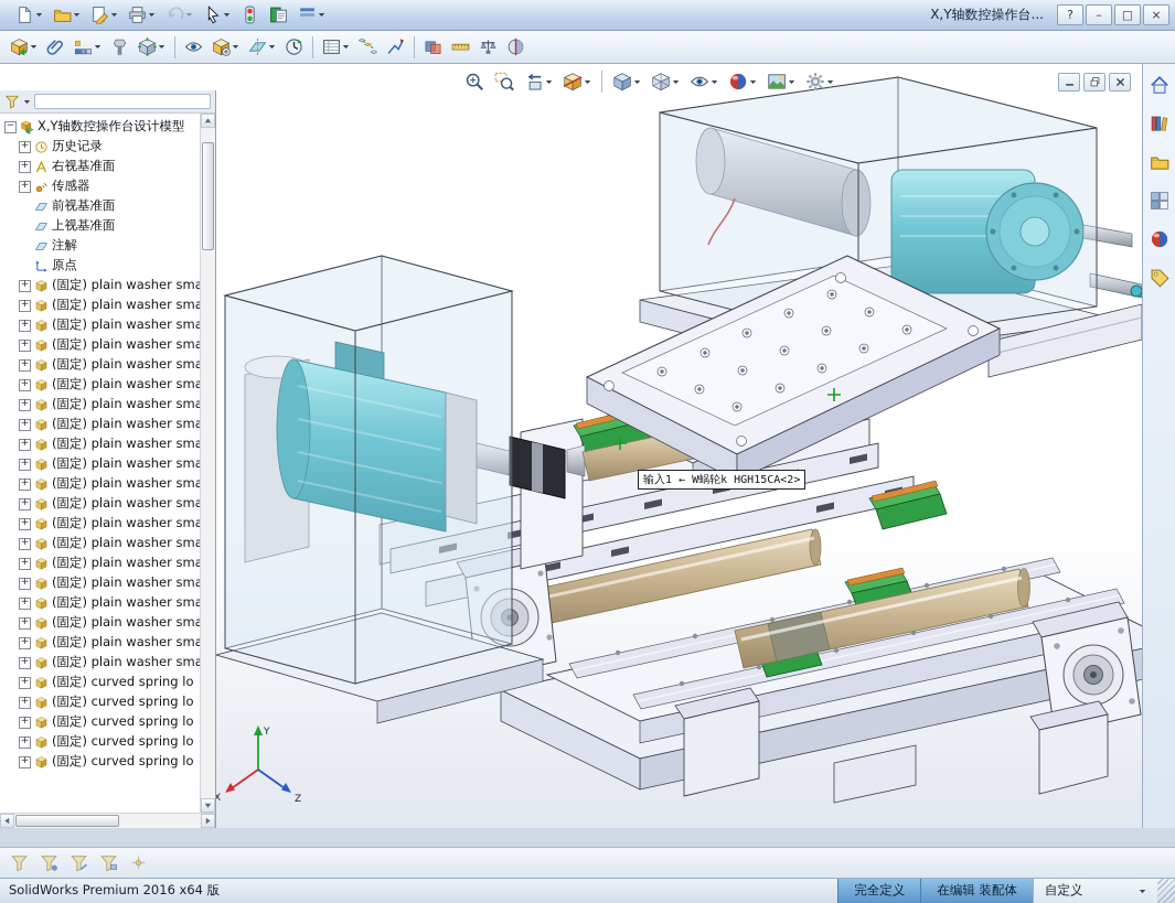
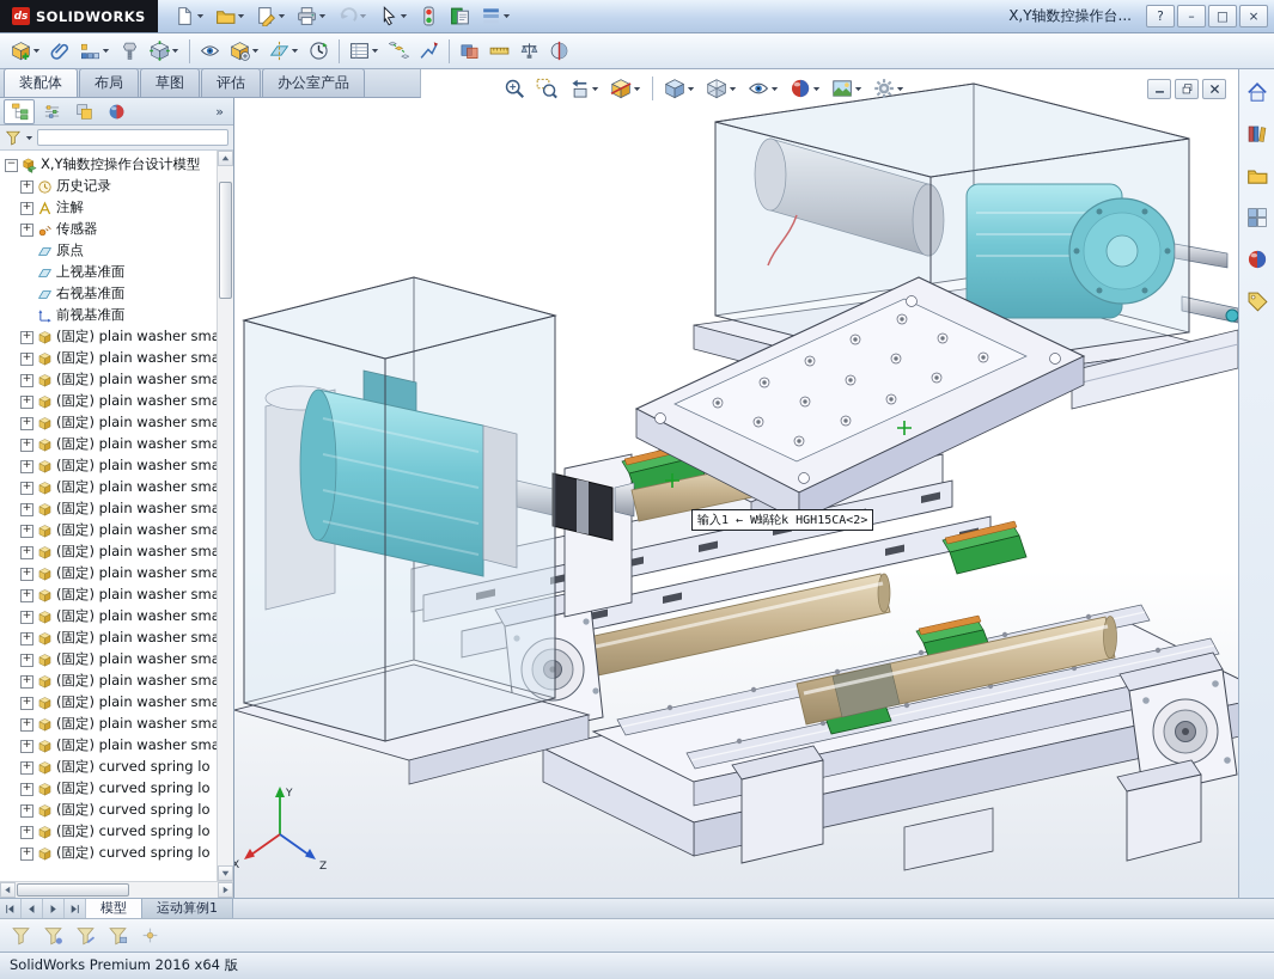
+ ds
+ SOLIDWORKS
  X,Y轴数控操作台...
  ?
  –
  □
  ×
+ 装配体
+ 布局
+ 草图
+ 评估
+ 办公室产品
+ »
  X,Y轴数控操作台设计模型
  历史记录
- 右视基准面
+ 注解
  传感器
- 前视基准面
+ 原点
  上视基准面
- 注解
+ 右视基准面
- 原点
+ 前视基准面
  (固定) plain washer sm
  (固定) plain washer sm
  (固定) plain washer sm
  (固定) plain washer sm
  (固定) plain washer sm
  (固定) plain washer sm
  (固定) plain washer sm
  (固定) plain washer sm
  (固定) plain washer sm
  (固定) plain washer sm
  (固定) plain washer sm
  (固定) plain washer sm
  (固定) plain washer sm
  (固定) plain washer sm
  (固定) plain washer sm
  (固定) plain washer sm
  (固定) plain washer sm
  (固定) plain washer sm
  (固定) plain washer sm
  (固定) plain washer sm
  (固定) curved spring lo
  (固定) curved spring lo
  (固定) curved spring lo
  (固定) curved spring lo
  (固定) curved spring lo
  Y
  X
  Z
  输入1 ← W蜗轮k HGH15CA<2>
+ 模型
+ 运动算例1
  SolidWorks Premium 2016 x64 版
- 完全定义
- 在编辑 装配体
- 自定义
